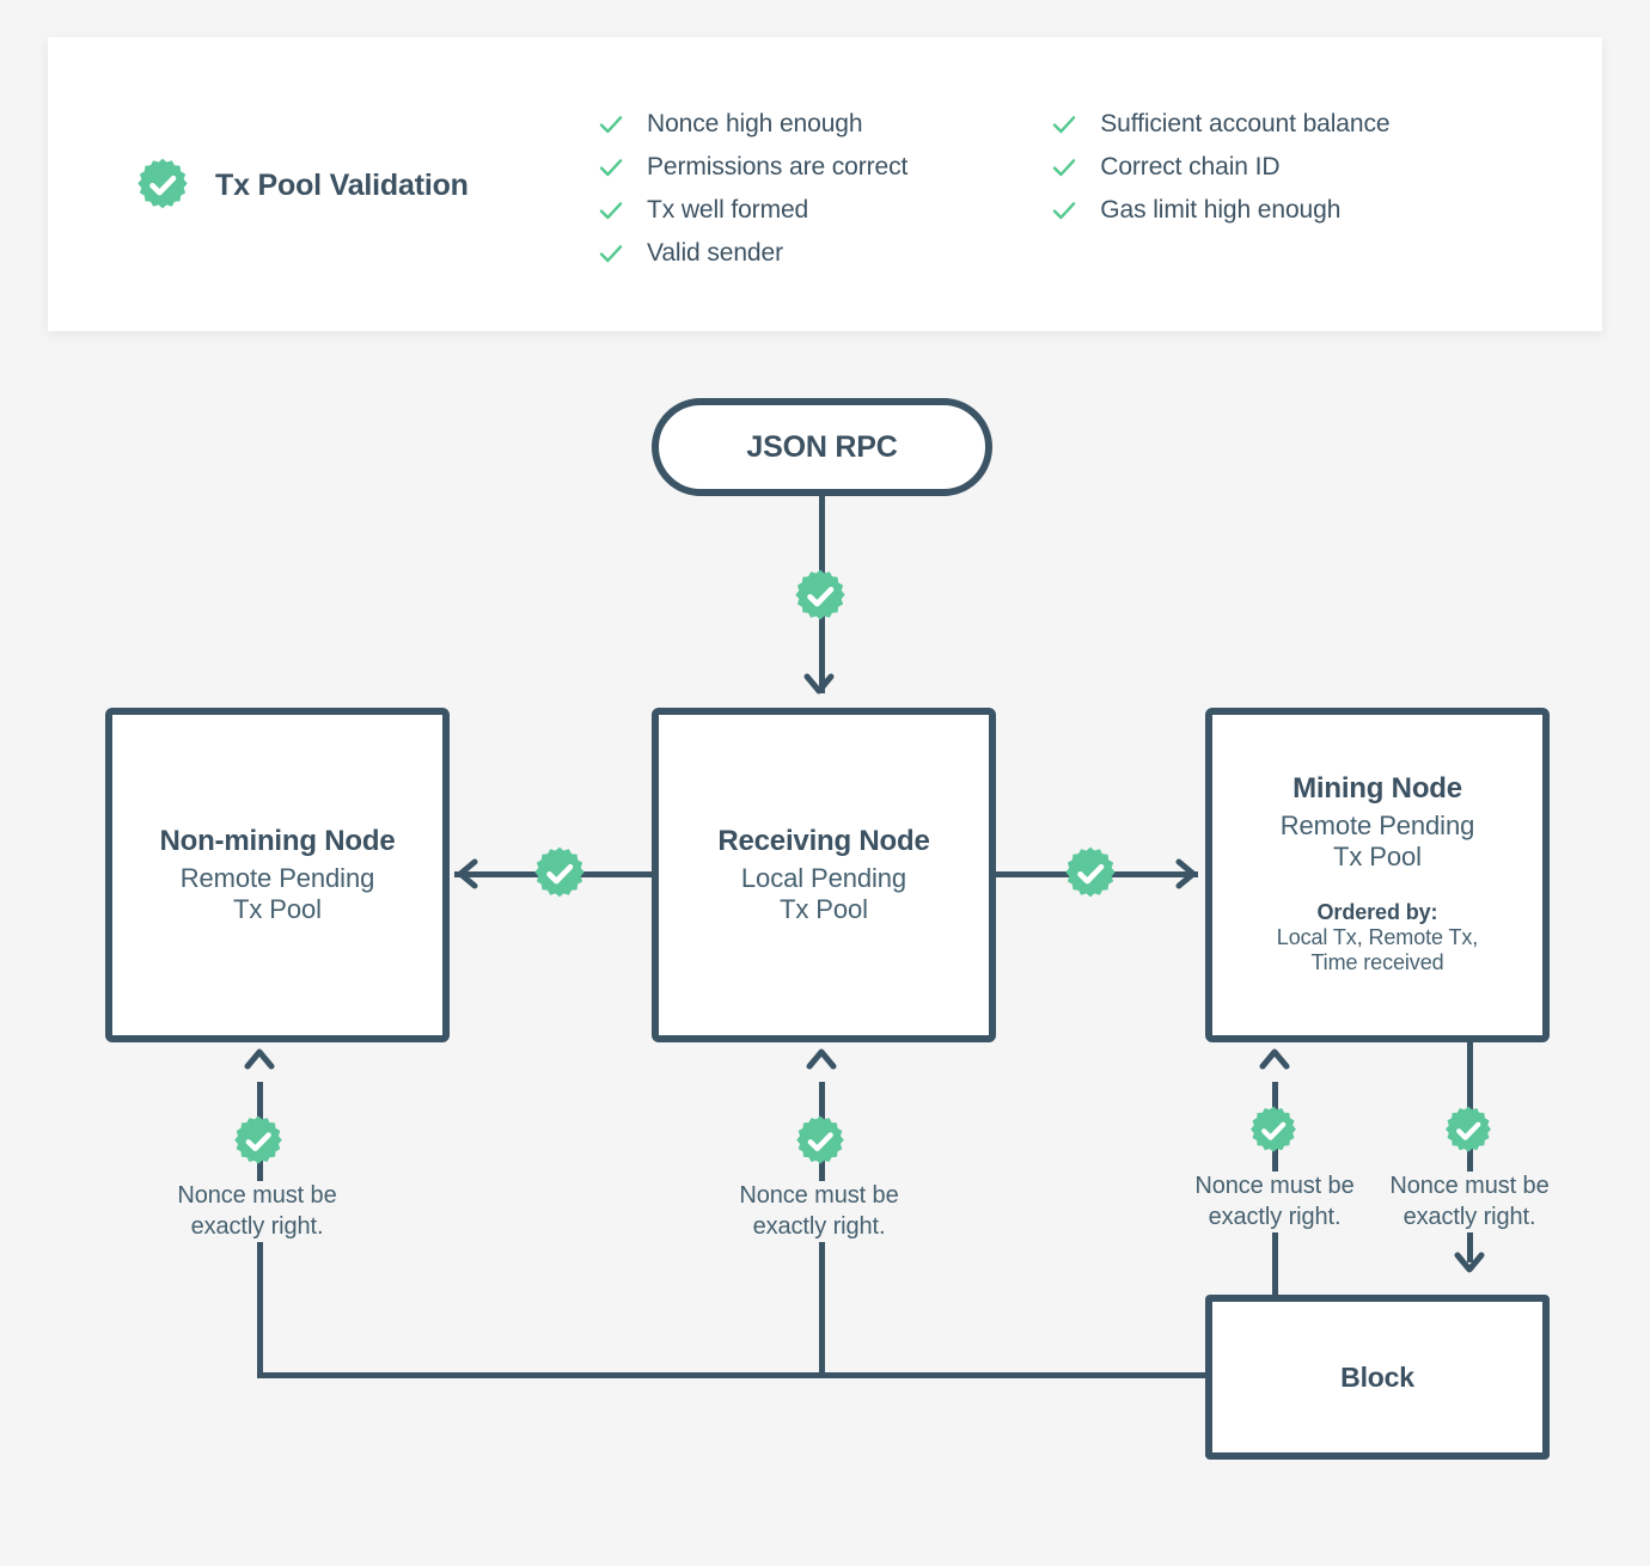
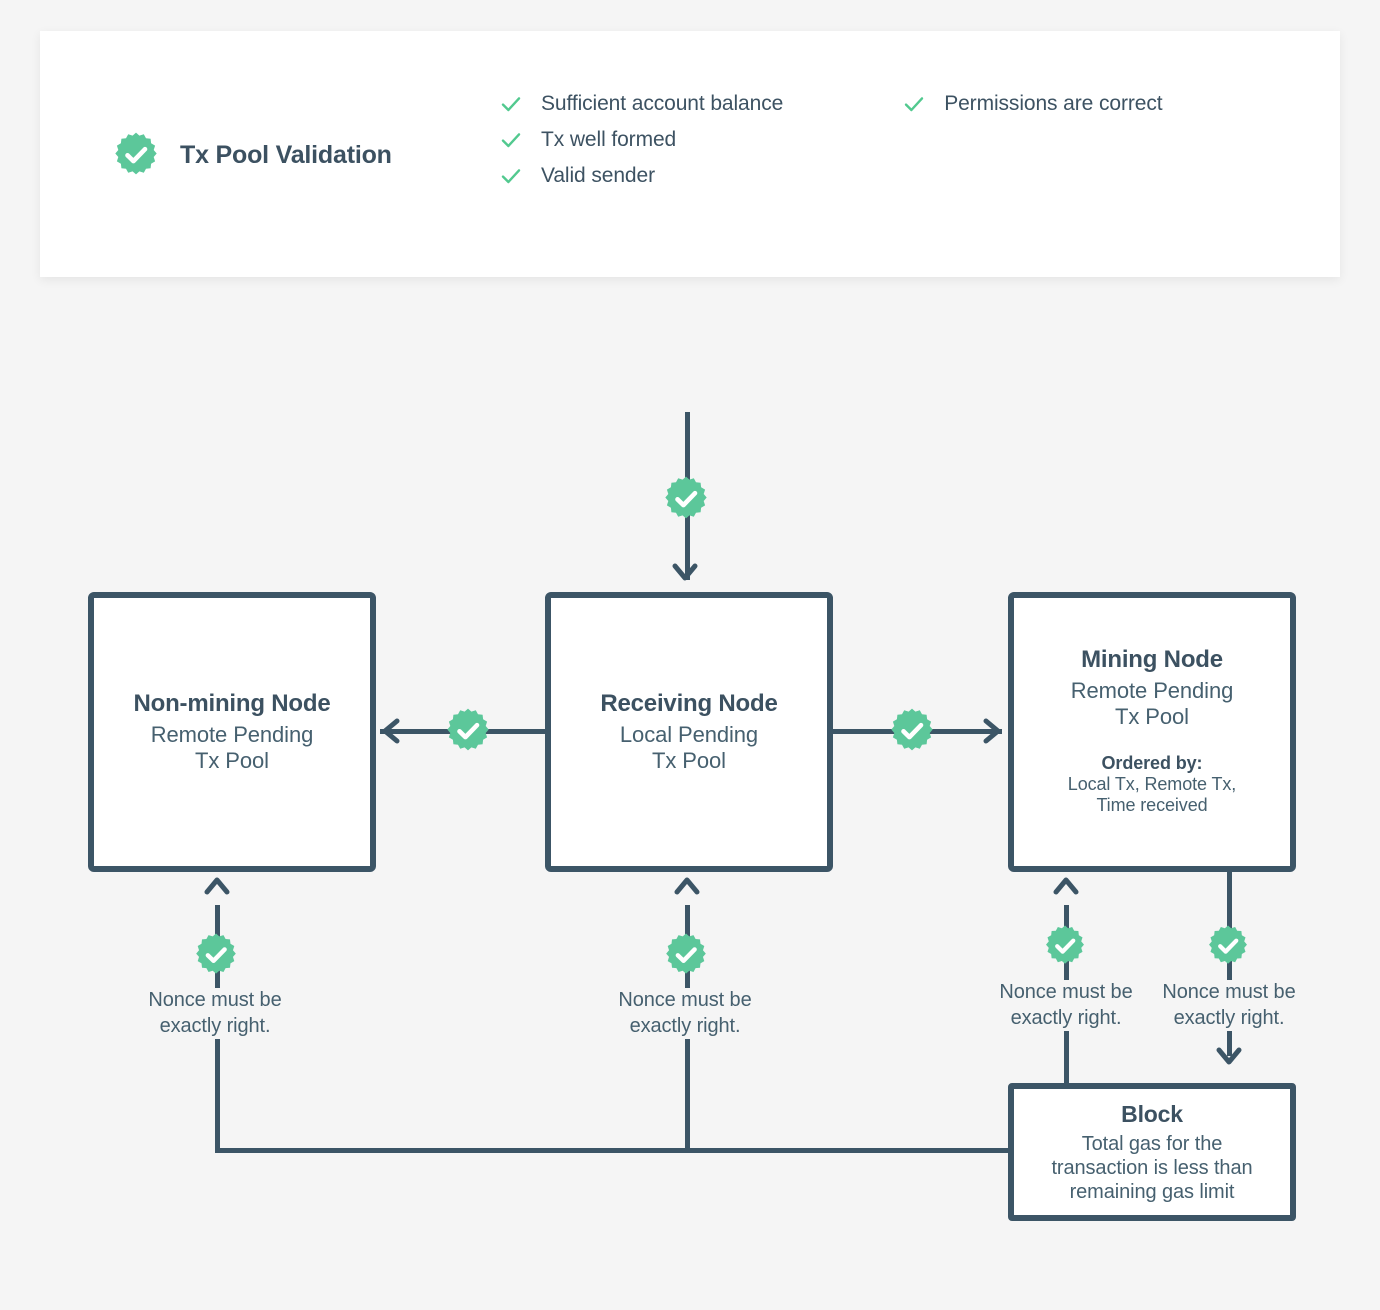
  Tx Pool Validation
- Nonce high enough
- Permissions are correct
+ Sufficient account balance
  Tx well formed
  Valid sender
- Sufficient account balance
+ Permissions are correct
- Correct chain ID
- Gas limit high enough
- JSON RPC
  Non-mining Node
  Remote Pending
  Tx Pool
  Receiving Node
  Local Pending
  Tx Pool
  Mining Node
  Remote Pending
  Tx Pool
  Ordered by:
  Local Tx, Remote Tx,
  Time received
  Block
+ Total gas for the
+ transaction is less than
+ remaining gas limit
  Nonce must be
  exactly right.
  Nonce must be
  exactly right.
  Nonce must be
  exactly right.
  Nonce must be
  exactly right.
